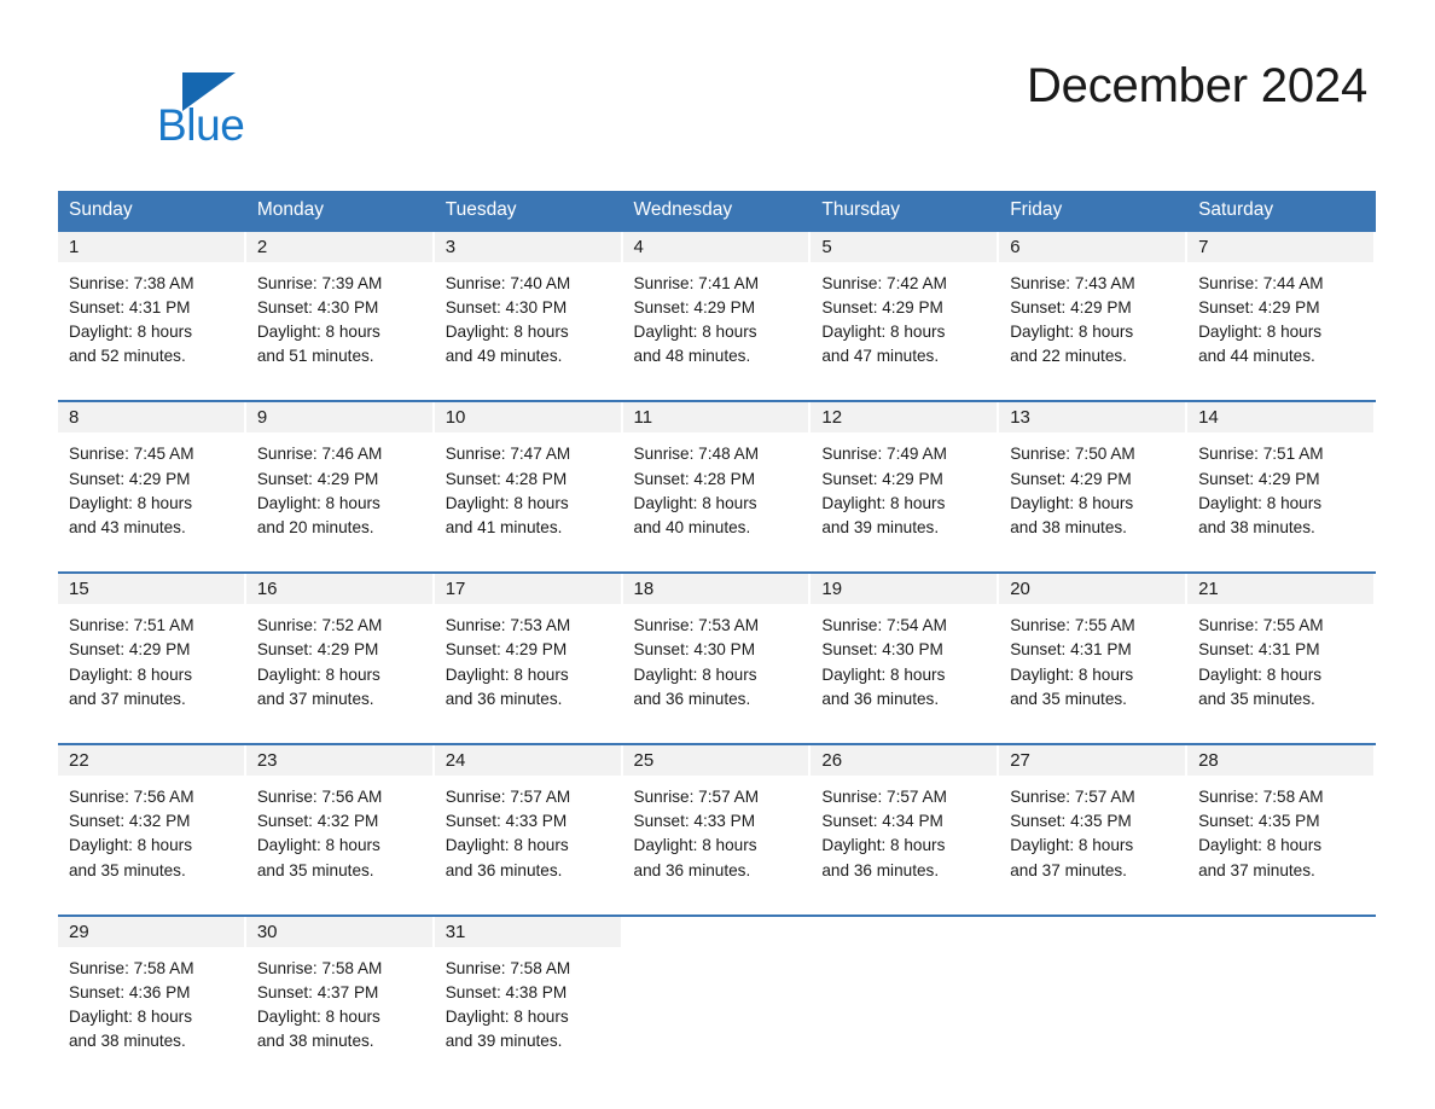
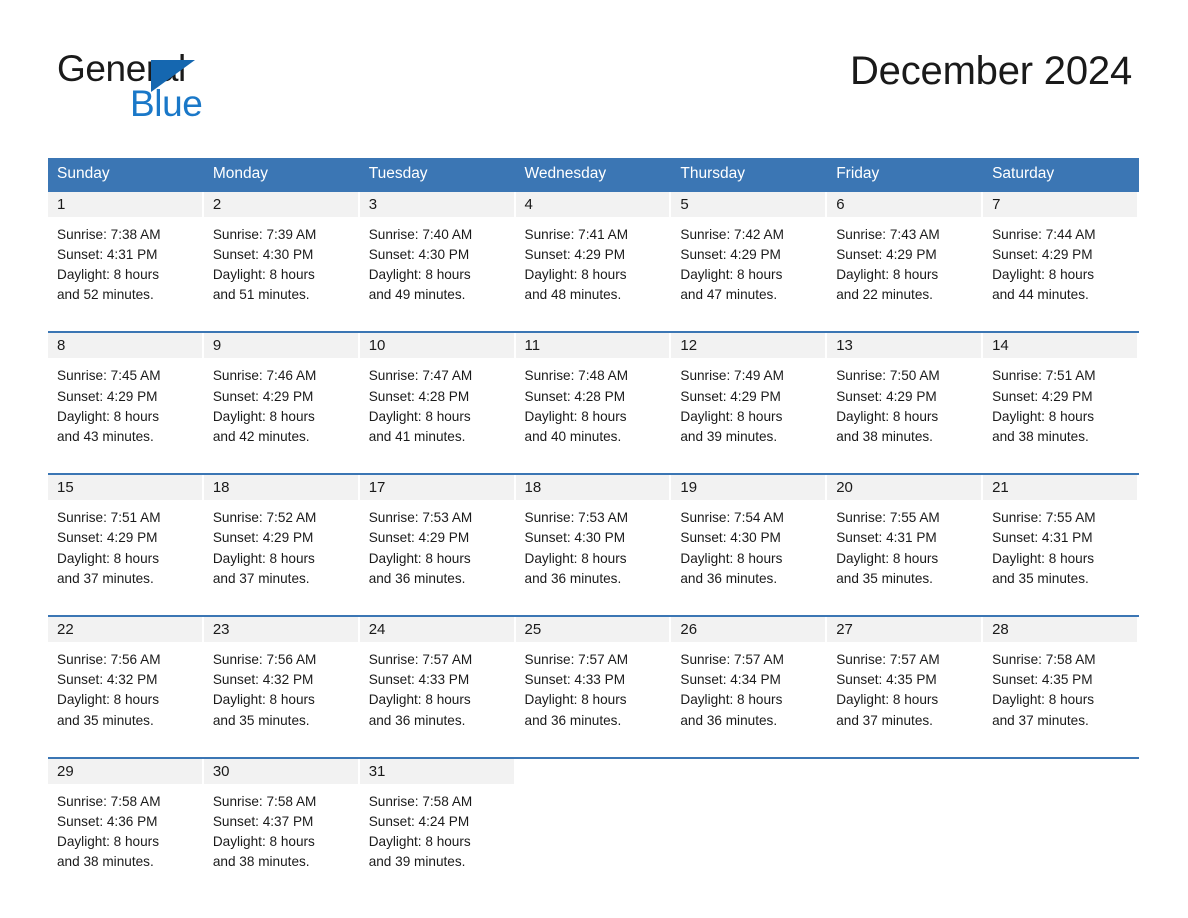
+ General
  Blue
  December 2024
  Sunday	Monday	Tuesday	Wednesday	Thursday	Friday	Saturday
  1Sunrise: 7:38 AMSunset: 4:31 PMDaylight: 8 hoursand 52 minutes.	2Sunrise: 7:39 AMSunset: 4:30 PMDaylight: 8 hoursand 51 minutes.	3Sunrise: 7:40 AMSunset: 4:30 PMDaylight: 8 hoursand 49 minutes.	4Sunrise: 7:41 AMSunset: 4:29 PMDaylight: 8 hoursand 48 minutes.	5Sunrise: 7:42 AMSunset: 4:29 PMDaylight: 8 hoursand 47 minutes.	6Sunrise: 7:43 AMSunset: 4:29 PMDaylight: 8 hoursand 22 minutes.	7Sunrise: 7:44 AMSunset: 4:29 PMDaylight: 8 hoursand 44 minutes.
- 8Sunrise: 7:45 AMSunset: 4:29 PMDaylight: 8 hoursand 43 minutes.	9Sunrise: 7:46 AMSunset: 4:29 PMDaylight: 8 hoursand 20 minutes.	10Sunrise: 7:47 AMSunset: 4:28 PMDaylight: 8 hoursand 41 minutes.	11Sunrise: 7:48 AMSunset: 4:28 PMDaylight: 8 hoursand 40 minutes.	12Sunrise: 7:49 AMSunset: 4:29 PMDaylight: 8 hoursand 39 minutes.	13Sunrise: 7:50 AMSunset: 4:29 PMDaylight: 8 hoursand 38 minutes.	14Sunrise: 7:51 AMSunset: 4:29 PMDaylight: 8 hoursand 38 minutes.
+ 8Sunrise: 7:45 AMSunset: 4:29 PMDaylight: 8 hoursand 43 minutes.	9Sunrise: 7:46 AMSunset: 4:29 PMDaylight: 8 hoursand 42 minutes.	10Sunrise: 7:47 AMSunset: 4:28 PMDaylight: 8 hoursand 41 minutes.	11Sunrise: 7:48 AMSunset: 4:28 PMDaylight: 8 hoursand 40 minutes.	12Sunrise: 7:49 AMSunset: 4:29 PMDaylight: 8 hoursand 39 minutes.	13Sunrise: 7:50 AMSunset: 4:29 PMDaylight: 8 hoursand 38 minutes.	14Sunrise: 7:51 AMSunset: 4:29 PMDaylight: 8 hoursand 38 minutes.
- 15Sunrise: 7:51 AMSunset: 4:29 PMDaylight: 8 hoursand 37 minutes.	16Sunrise: 7:52 AMSunset: 4:29 PMDaylight: 8 hoursand 37 minutes.	17Sunrise: 7:53 AMSunset: 4:29 PMDaylight: 8 hoursand 36 minutes.	18Sunrise: 7:53 AMSunset: 4:30 PMDaylight: 8 hoursand 36 minutes.	19Sunrise: 7:54 AMSunset: 4:30 PMDaylight: 8 hoursand 36 minutes.	20Sunrise: 7:55 AMSunset: 4:31 PMDaylight: 8 hoursand 35 minutes.	21Sunrise: 7:55 AMSunset: 4:31 PMDaylight: 8 hoursand 35 minutes.
+ 15Sunrise: 7:51 AMSunset: 4:29 PMDaylight: 8 hoursand 37 minutes.	18Sunrise: 7:52 AMSunset: 4:29 PMDaylight: 8 hoursand 37 minutes.	17Sunrise: 7:53 AMSunset: 4:29 PMDaylight: 8 hoursand 36 minutes.	18Sunrise: 7:53 AMSunset: 4:30 PMDaylight: 8 hoursand 36 minutes.	19Sunrise: 7:54 AMSunset: 4:30 PMDaylight: 8 hoursand 36 minutes.	20Sunrise: 7:55 AMSunset: 4:31 PMDaylight: 8 hoursand 35 minutes.	21Sunrise: 7:55 AMSunset: 4:31 PMDaylight: 8 hoursand 35 minutes.
  22Sunrise: 7:56 AMSunset: 4:32 PMDaylight: 8 hoursand 35 minutes.	23Sunrise: 7:56 AMSunset: 4:32 PMDaylight: 8 hoursand 35 minutes.	24Sunrise: 7:57 AMSunset: 4:33 PMDaylight: 8 hoursand 36 minutes.	25Sunrise: 7:57 AMSunset: 4:33 PMDaylight: 8 hoursand 36 minutes.	26Sunrise: 7:57 AMSunset: 4:34 PMDaylight: 8 hoursand 36 minutes.	27Sunrise: 7:57 AMSunset: 4:35 PMDaylight: 8 hoursand 37 minutes.	28Sunrise: 7:58 AMSunset: 4:35 PMDaylight: 8 hoursand 37 minutes.
- 29Sunrise: 7:58 AMSunset: 4:36 PMDaylight: 8 hoursand 38 minutes.	30Sunrise: 7:58 AMSunset: 4:37 PMDaylight: 8 hoursand 38 minutes.	31Sunrise: 7:58 AMSunset: 4:38 PMDaylight: 8 hoursand 39 minutes.
+ 29Sunrise: 7:58 AMSunset: 4:36 PMDaylight: 8 hoursand 38 minutes.	30Sunrise: 7:58 AMSunset: 4:37 PMDaylight: 8 hoursand 38 minutes.	31Sunrise: 7:58 AMSunset: 4:24 PMDaylight: 8 hoursand 39 minutes.
